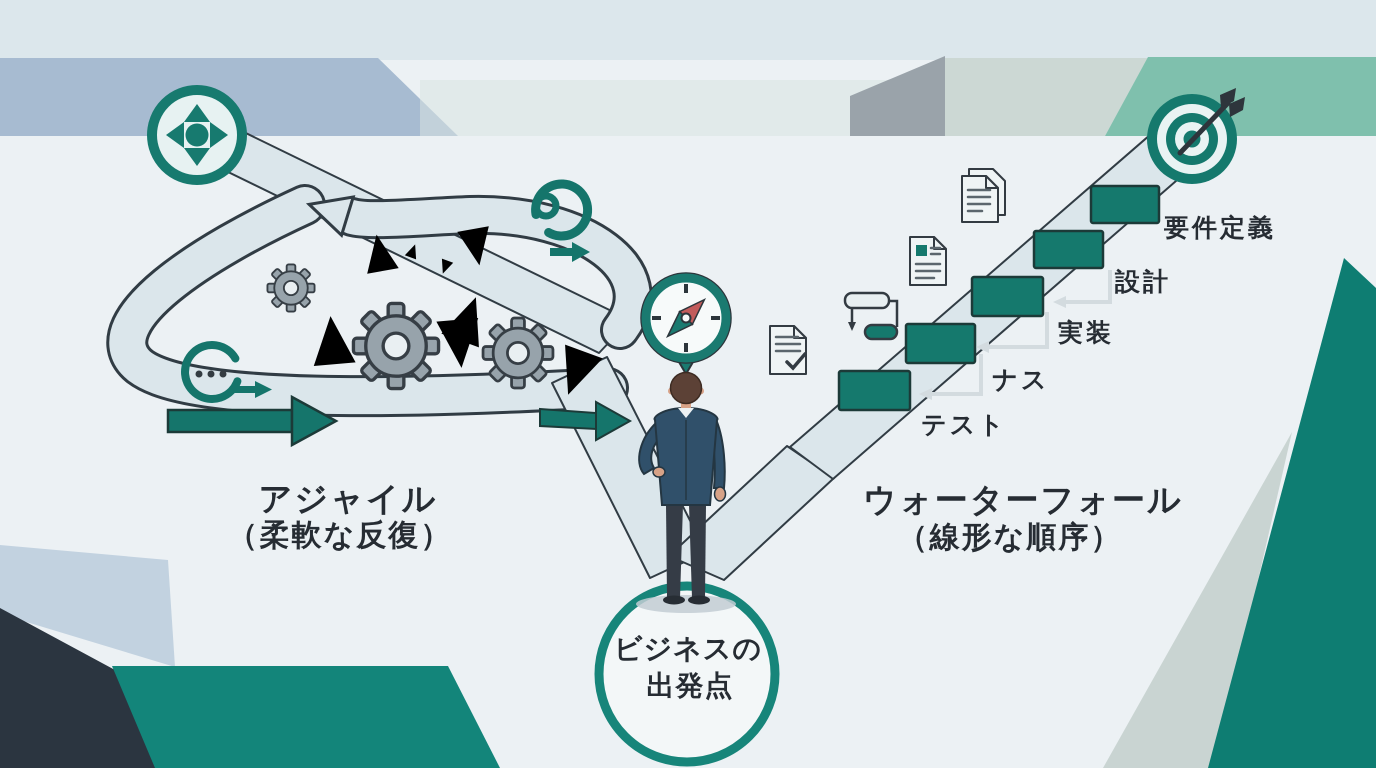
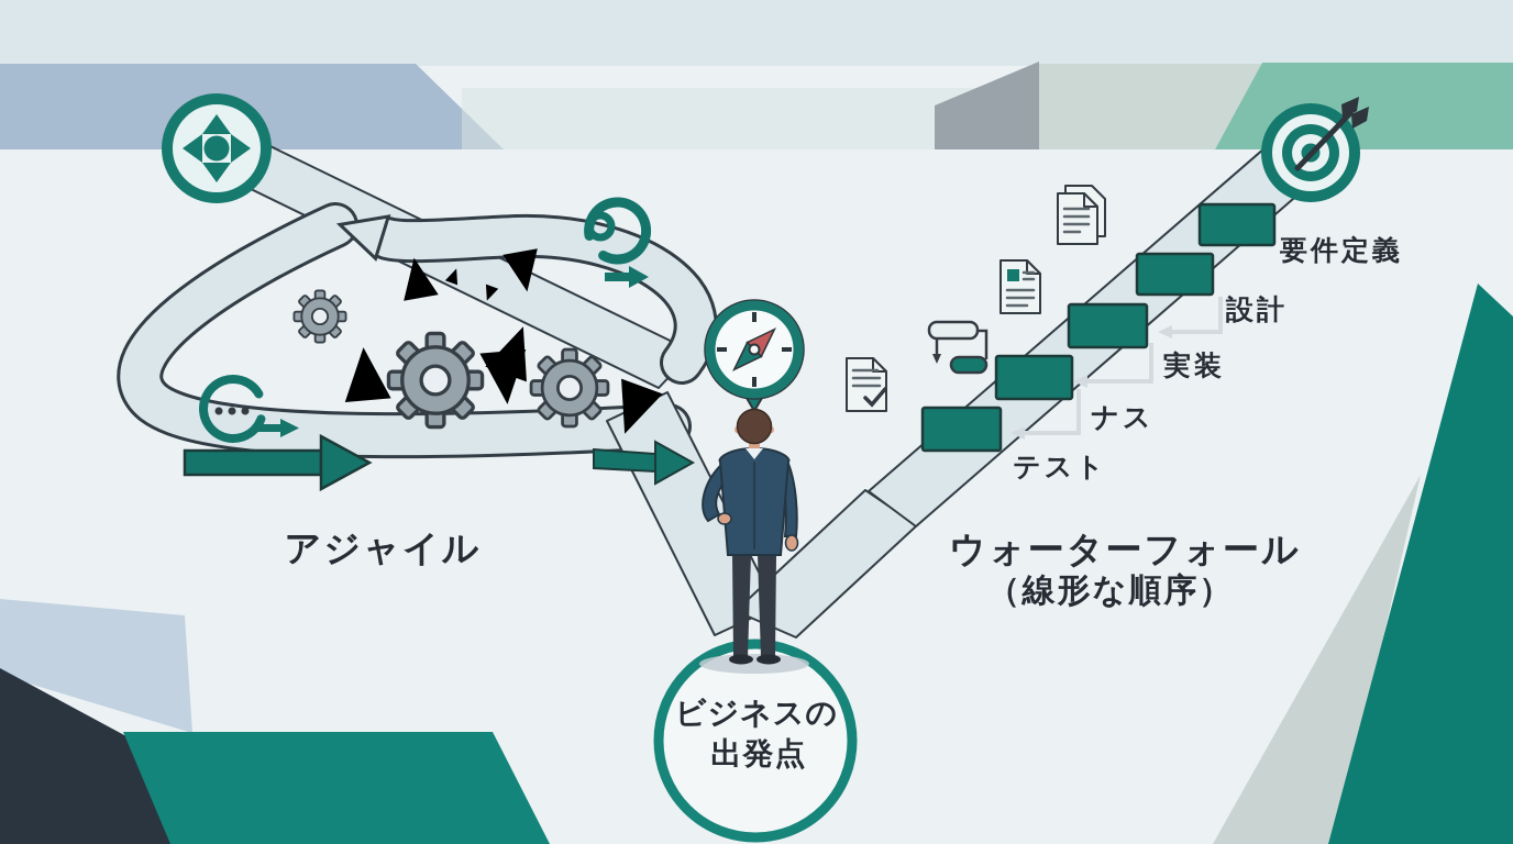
  アジャイル
- （柔軟な反復）
  ウォーターフォール
  （線形な順序）
  要件定義
  設計
  実装
  ナス
  テスト
  ビジネスの
  出発点
